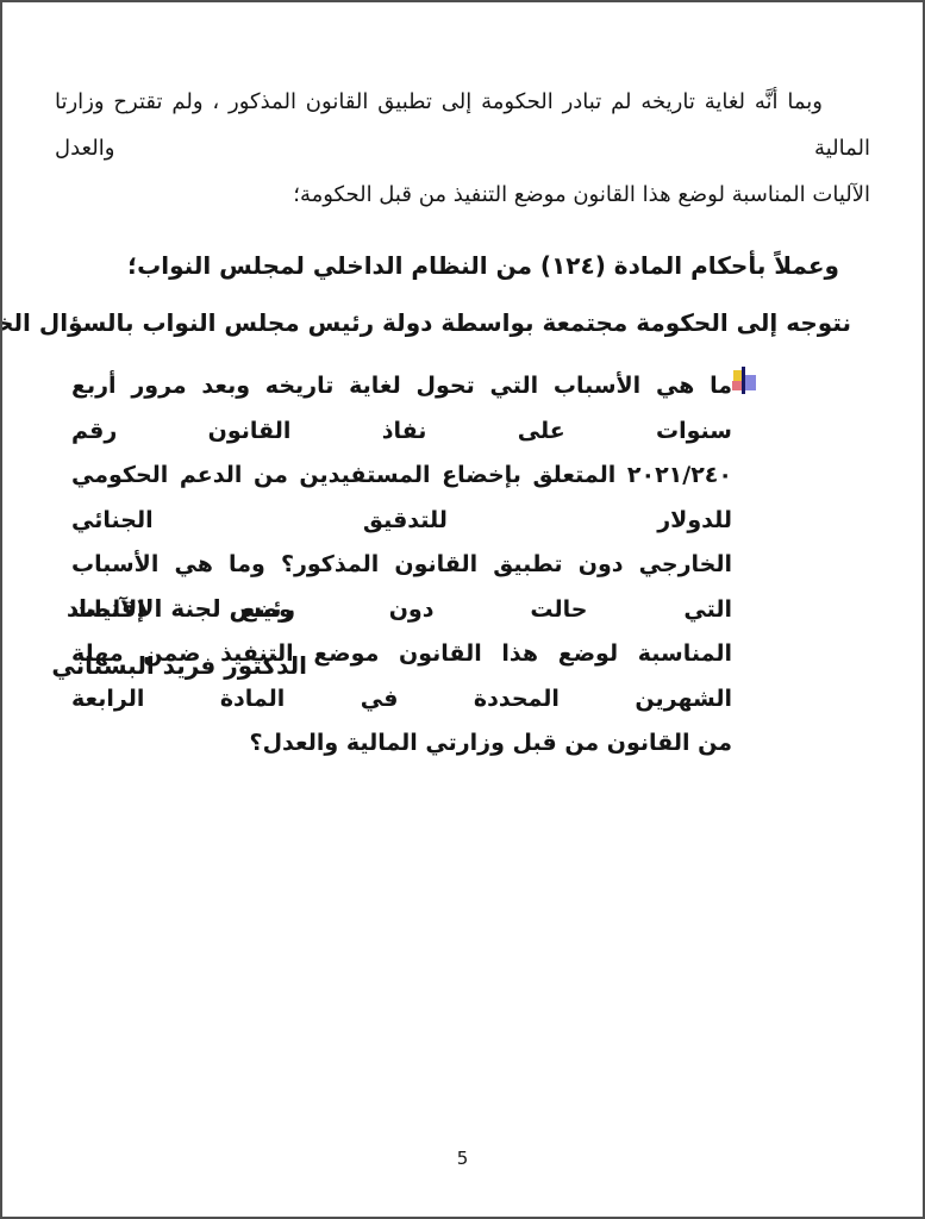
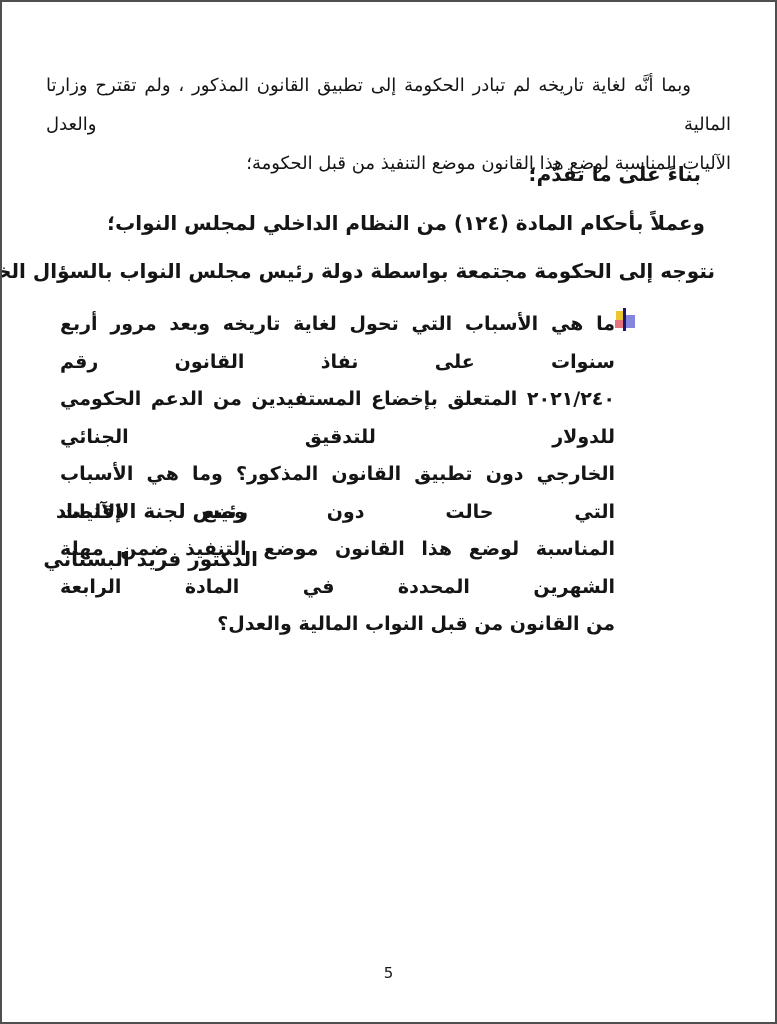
  وبما أنَّه لغاية تاريخه لم تبادر الحكومة إلى تطبيق القانون المذكور ، ولم تقترح وزارتا المالية والعدل
  الآليات المناسبة لوضع هذا القانون موضع التنفيذ من قبل الحكومة؛
+ بناءً على ما تقدَّم؛
  وعملاً بأحكام المادة (١٢٤) من النظام الداخلي لمجلس النواب؛
  نتوجه إلى الحكومة مجتمعة بواسطة دولة رئيس مجلس النواب بالسؤال الخ
  ما هي الأسباب التي تحول لغاية تاريخه وبعد مرور أربع سنوات على نفاذ القانون رقم
  ٢٠٢١/٢٤٠ المتعلق بإخضاع المستفيدين من الدعم الحكومي للدولار للتدقيق الجنائي
  الخارجي دون تطبيق القانون المذكور؟ وما هي الأسباب التي حالت دون وضع الآليات
  المناسبة لوضع هذا القانون موضع التنفيذ ضمن مهلة الشهرين المحددة في المادة الرابعة
- من القانون من قبل وزارتي المالية والعدل؟
+ من القانون من قبل النواب المالية والعدل؟
  رئيس لجنة الإقتصاد
  الدكتور فريد البستاني
  5
